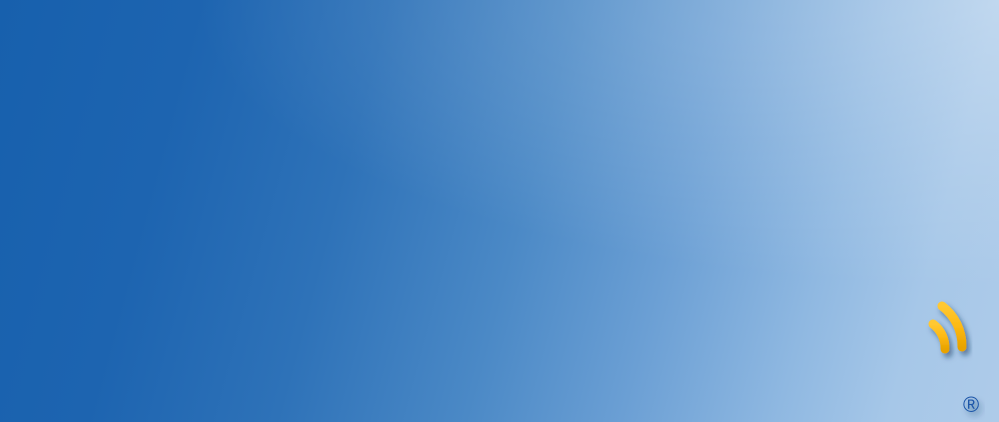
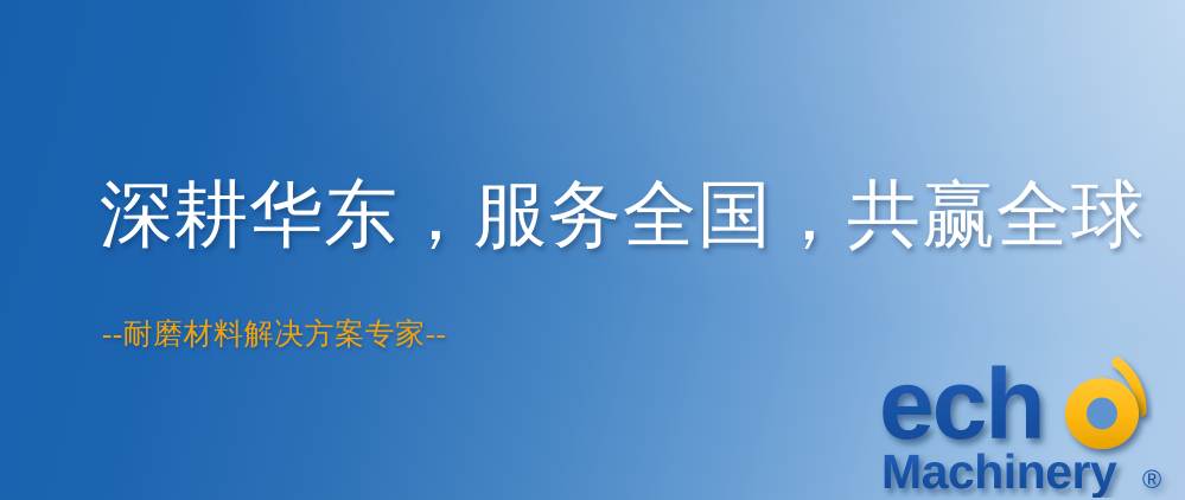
+ 深耕华东，服务全国，共赢全球
+ --耐磨材料解决方案专家--
+ ech
+ Machinery
  ®
